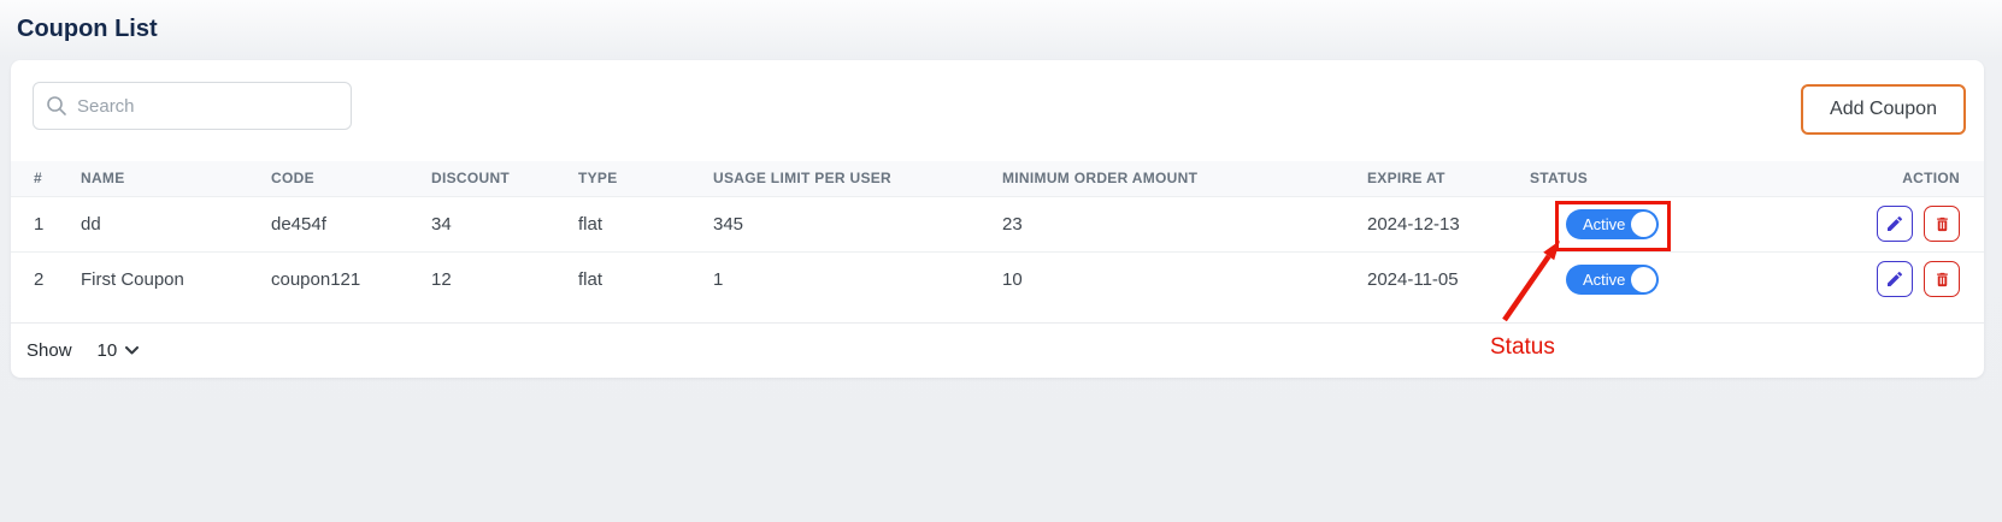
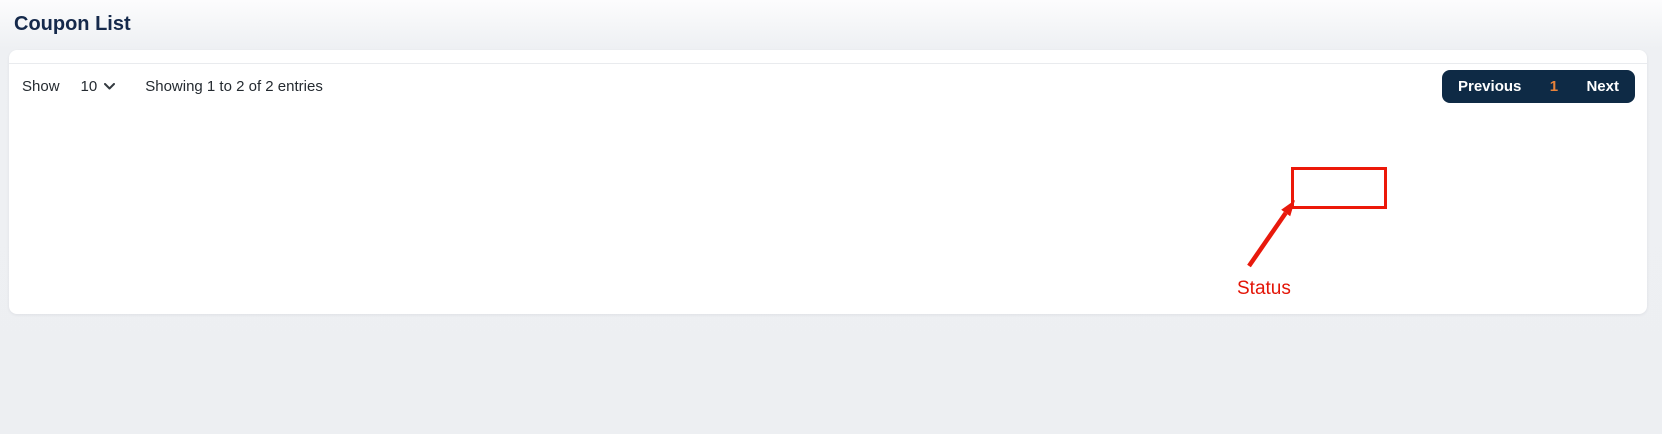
  Coupon List
- Search
- Add Coupon
- #	NAME	CODE	DISCOUNT	TYPE	USAGE LIMIT PER USER	MINIMUM ORDER AMOUNT	EXPIRE AT	STATUS	ACTION
- 1	dd	de454f	34	flat	345	23	2024-12-13	Active
- 2	First Coupon	coupon121	12	flat	1	10	2024-11-05	Active
  Show
  10
+ Showing 1 to 2 of 2 entries
+ Previous
+ 1
+ Next
  Status
